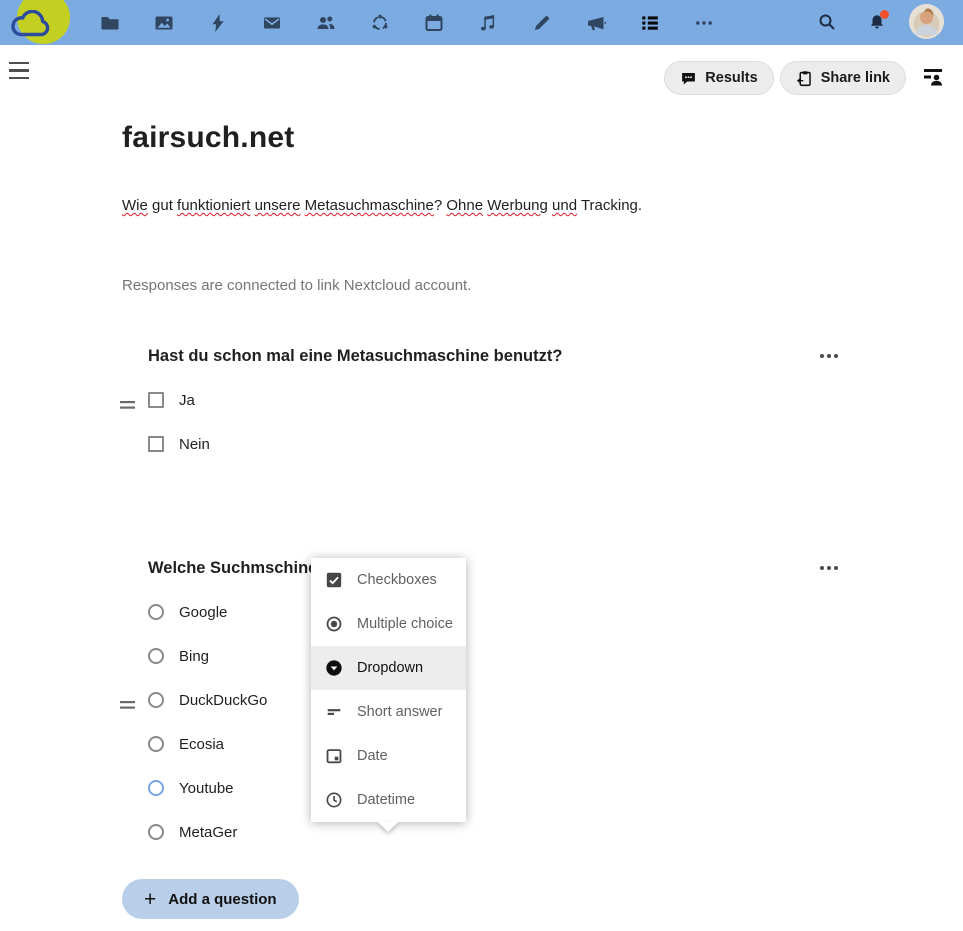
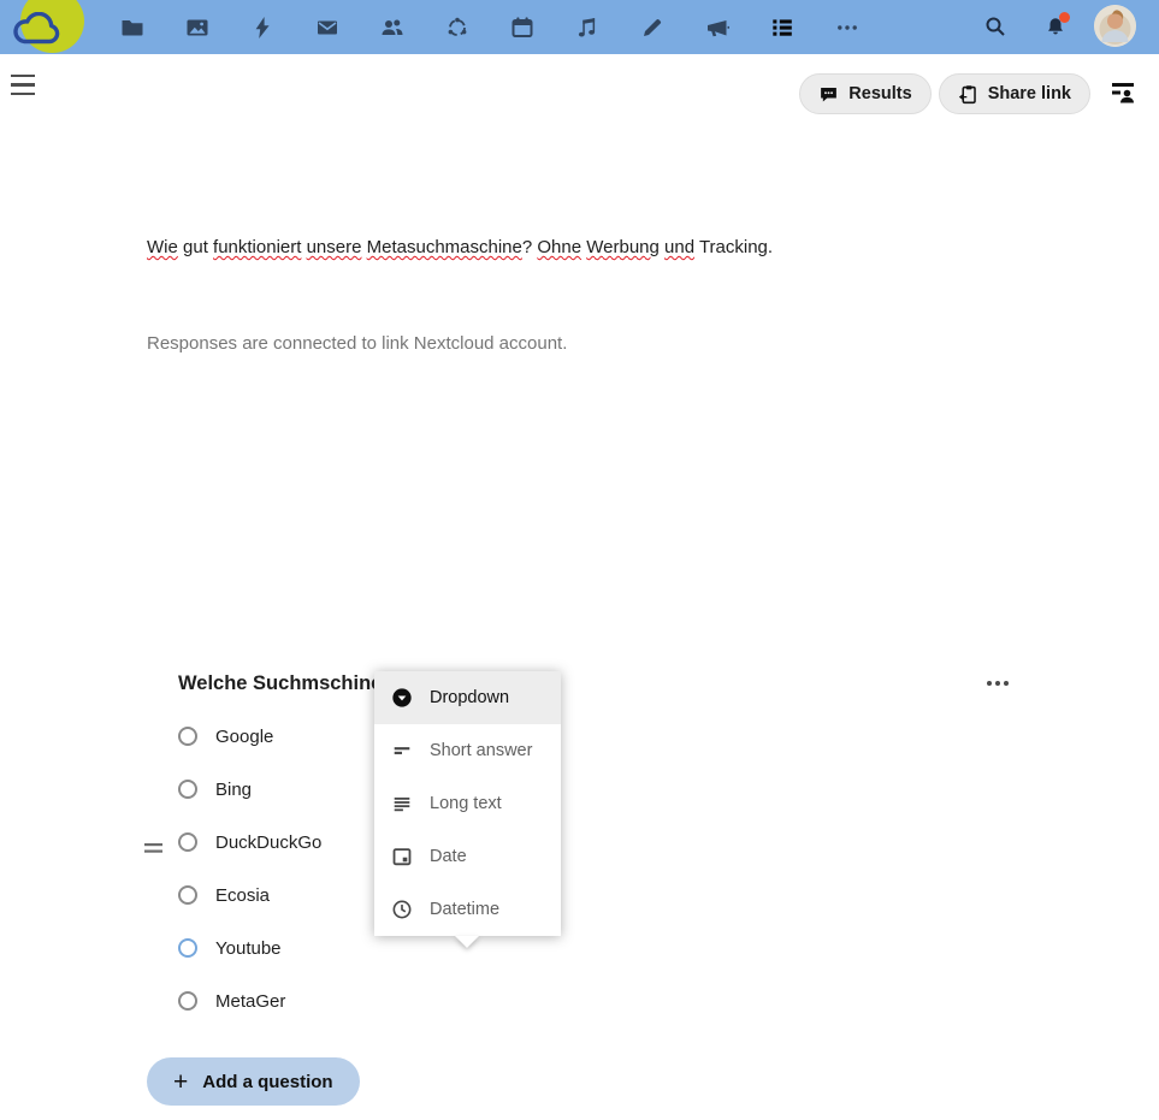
  Results
  Share link
- fairsuch.net
  Wie gut funktioniert unsere Metasuchmaschine? Ohne Werbung und Tracking.
  Responses are connected to link Nextcloud account.
- Hast du schon mal eine Metasuchmaschine benutzt?
- Ja
- Nein
  Welche Suchmschin
  Google
  Bing
  DuckDuckGo
  Ecosia
  Youtube
  MetaGer
- Checkboxes
- Multiple choice
  Dropdown
  Short answer
+ Long text
  Date
  Datetime
  +
  Add a question
